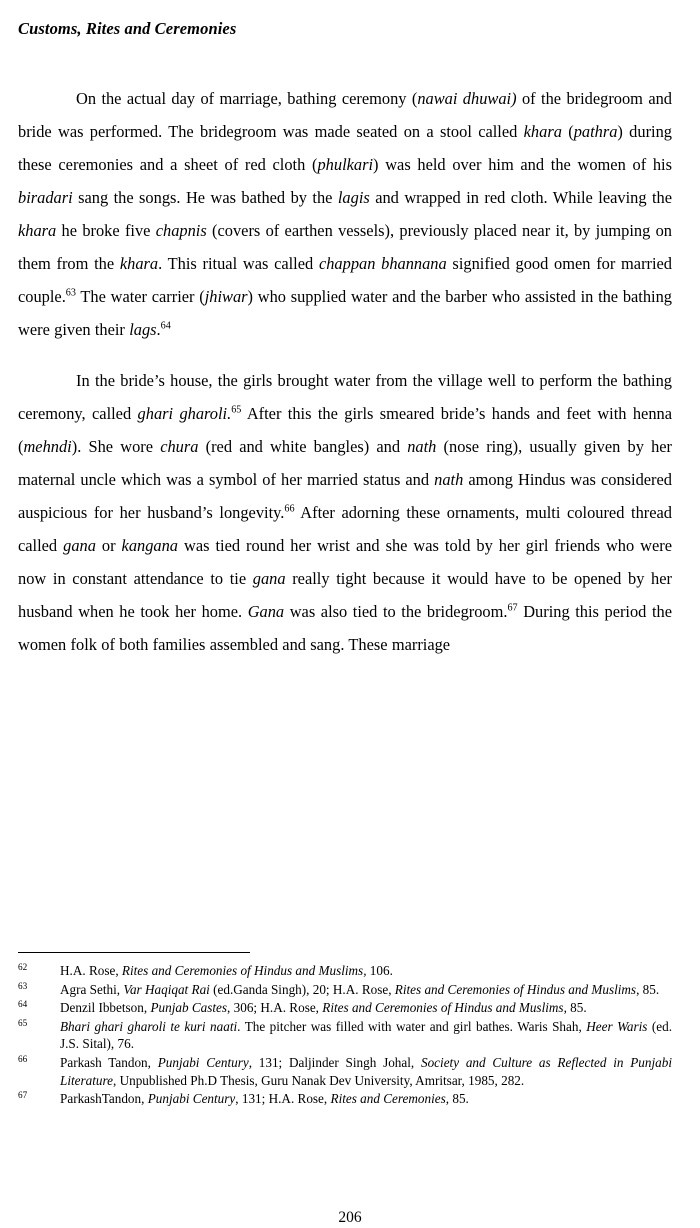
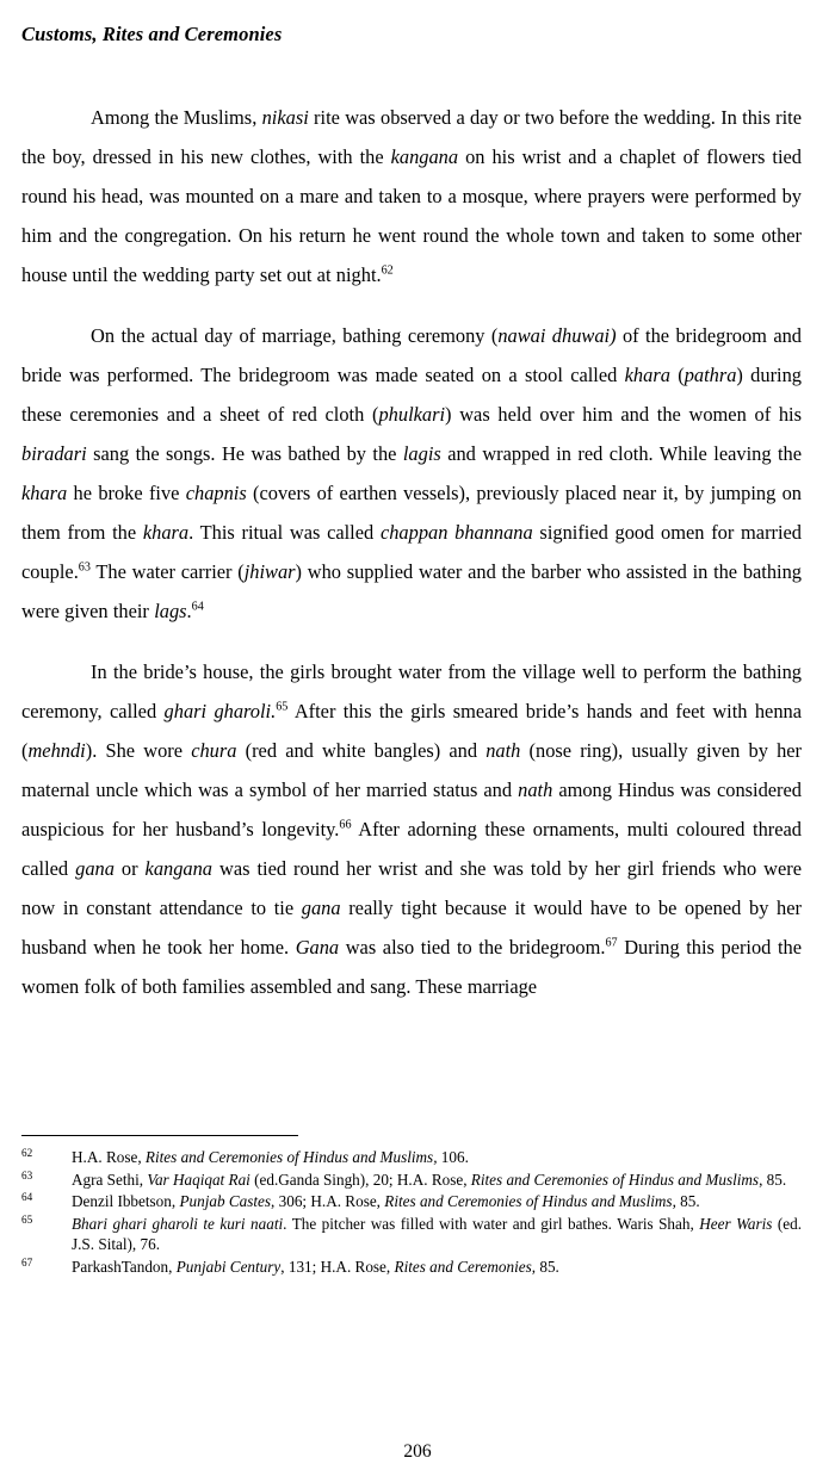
  Customs, Rites and Ceremonies
+ Among the Muslims, nikasi rite was observed a day or two before the wedding. In this rite the boy, dressed in his new clothes, with the kangana on his wrist and a chaplet of flowers tied round his head, was mounted on a mare and taken to a mosque, where prayers were performed by him and the congregation. On his return he went round the whole town and taken to some other house until the wedding party set out at night.62
  On the actual day of marriage, bathing ceremony (nawai dhuwai) of the bridegroom and bride was performed. The bridegroom was made seated on a stool called khara (pathra) during these ceremonies and a sheet of red cloth (phulkari) was held over him and the women of his biradari sang the songs. He was bathed by the lagis and wrapped in red cloth. While leaving the khara he broke five chapnis (covers of earthen vessels), previously placed near it, by jumping on them from the khara. This ritual was called chappan bhannana signified good omen for married couple.63 The water carrier (jhiwar) who supplied water and the barber who assisted in the bathing were given their lags.64
  In the bride’s house, the girls brought water from the village well to perform the bathing ceremony, called ghari gharoli.65 After this the girls smeared bride’s hands and feet with henna (mehndi). She wore chura (red and white bangles) and nath (nose ring), usually given by her maternal uncle which was a symbol of her married status and nath among Hindus was considered auspicious for her husband’s longevity.66 After adorning these ornaments, multi coloured thread called gana or kangana was tied round her wrist and she was told by her girl friends who were now in constant attendance to tie gana really tight because it would have to be opened by her husband when he took her home. Gana was also tied to the bridegroom.67 During this period the women folk of both families assembled and sang. These marriage
  62
  H.A. Rose, Rites and Ceremonies of Hindus and Muslims, 106.
  63
  Agra Sethi, Var Haqiqat Rai (ed.Ganda Singh), 20; H.A. Rose, Rites and Ceremonies of Hindus and Muslims, 85.
  64
  Denzil Ibbetson, Punjab Castes, 306; H.A. Rose, Rites and Ceremonies of Hindus and Muslims, 85.
  65
  Bhari ghari gharoli te kuri naati. The pitcher was filled with water and girl bathes. Waris Shah, Heer Waris (ed. J.S. Sital), 76.
- 66
- Parkash Tandon, Punjabi Century, 131; Daljinder Singh Johal, Society and Culture as Reflected in Punjabi Literature, Unpublished Ph.D Thesis, Guru Nanak Dev University, Amritsar, 1985, 282.
  67
  ParkashTandon, Punjabi Century, 131; H.A. Rose, Rites and Ceremonies, 85.
  206
